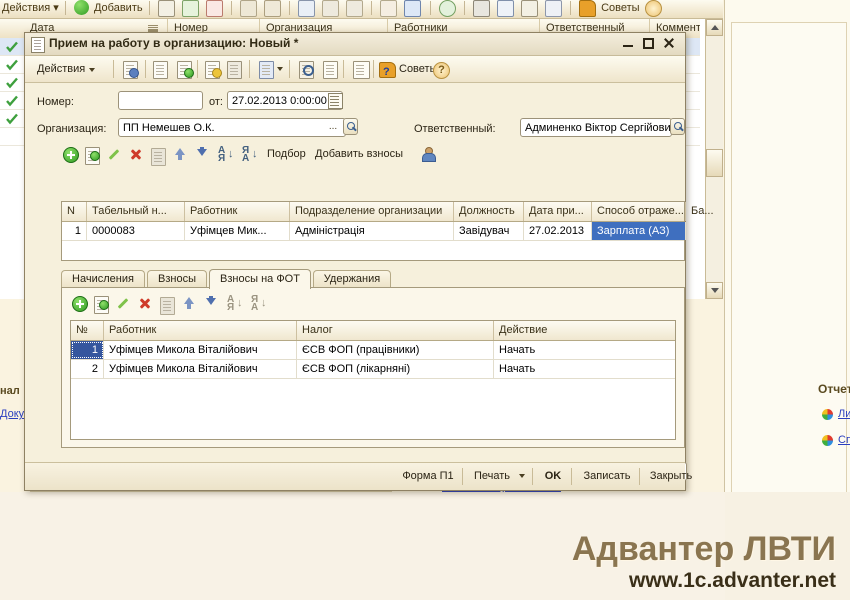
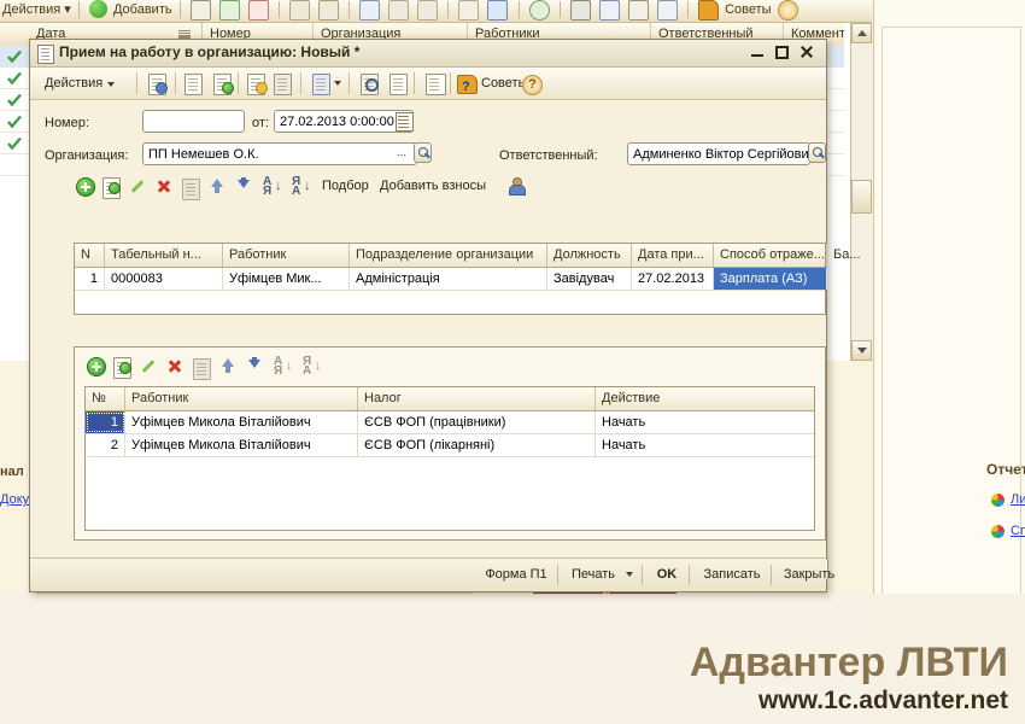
  Действия ▾ Добавить Советы
  Дата
  Номер
  Организация
  Работники
  Ответственный
  Отче
  Ли
  нал
  Доку
  Адвантер ЛВТИ
  www.1c.advanter.net
  Прием на работу в организацию: Новый *
  Действия
  ?
  Совет
  ?
  Номер:
  от:
  27.02.2013 0:00:00
  Организация:
  ПП Немешев О.К.
  ...
  Ответственный:
  Админенко Віктор Сергійови
  ...
  А
  Я
  ↓
  Я
  А
  ↓
  Подбор
  Добавить взносы
  N
  Табельный н...
  Работник
  Подразделение организации
  Должность
  Дата при...
  Способ отраже...
  Ба...
  1
  0000083
  Уфімцев Мик...
  Адміністрація
  Завідувач
  27.02.2013
  Зарплата (АЗ)
- Начисления
- Взносы
- Взносы на ФОТ
- Удержания
  А
  Я
  ↓
  Я
  А
  ↓
  №
  Работник
  Налог
  Действие
  1
  Уфімцев Микола Віталійович
  ЄСВ ФОП (працівники)
  Начать
  2
  Уфімцев Микола Віталійович
  ЄСВ ФОП (лікарняні)
  Начать
  Форма П1
  Печать
  OK
  Записать
  Закрыть
